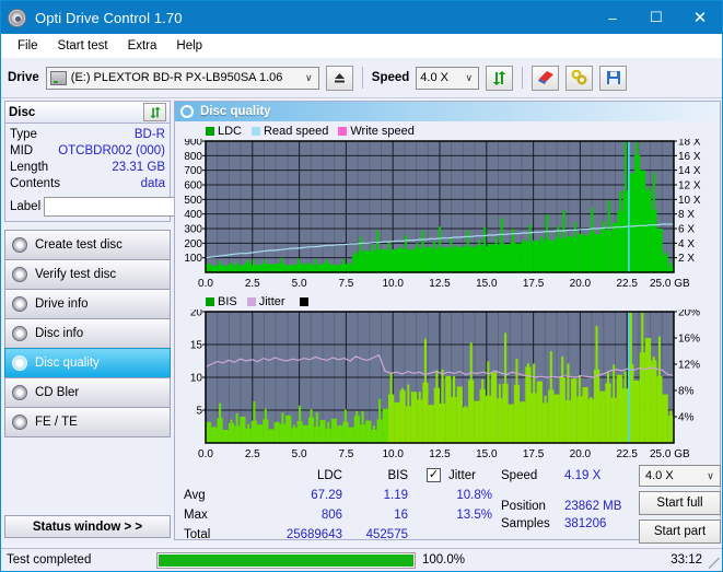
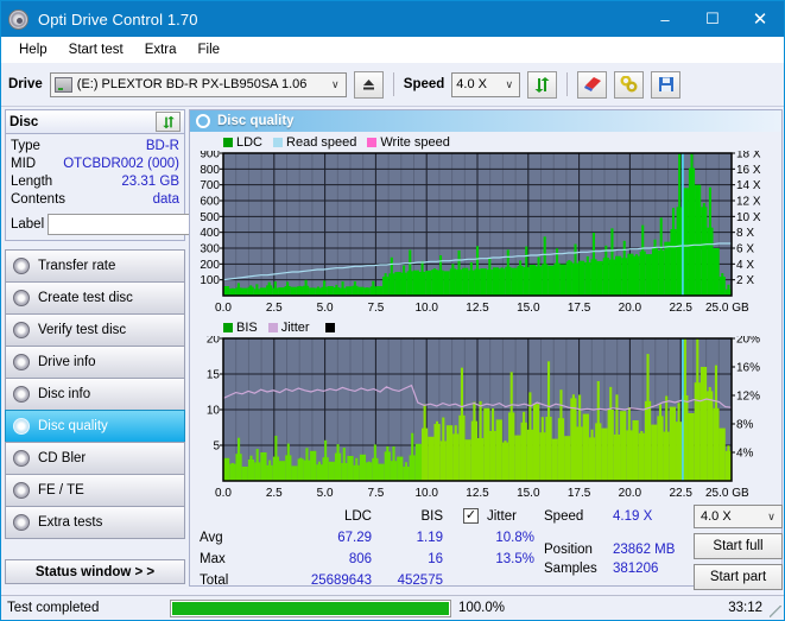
  Opti Drive Control 1.70
  –
  ☐
  ✕
- File
+ Help
  Start test
  Extra
- Help
+ File
  Drive
  (E:) PLEXTOR BD-R PX-LB950SA 1.06
  ∨
  Speed
  4.0 X
  ∨
  Disc
  Type
  BD-R
  MID
  OTCBDR002 (000)
  Length
  23.31 GB
  Contents
  data
  Label
+ Transfer rate
  Create test disc
  Verify test disc
  Drive info
  Disc info
  Disc quality
  CD Bler
  FE / TE
+ Extra tests
  Status window > >
  Disc quality
  LDC
  Read speed
  Write speed
  100
  200
  300
  400
  500
  600
  700
  800
  900
  2 X
  4 X
  6 X
  8 X
  10 X
  12 X
  14 X
  16 X
  18 X
  0.0
  2.5
  5.0
  7.5
  10.0
  12.5
  15.0
  17.5
  20.0
  22.5
  25.0 GB
  BIS
  Jitter
  5
  10
  15
  20
  4%
  8%
  12%
  16%
  20%
  0.0
  2.5
  5.0
  7.5
  10.0
  12.5
  15.0
  17.5
  20.0
  22.5
  25.0 GB
  LDC
  BIS
  ✓
  Jitter
  Avg
  67.29
  1.19
  10.8%
  Max
  806
  16
  13.5%
  Total
  25689643
  452575
  Speed
  4.19 X
  Position
  23862 MB
  Samples
  381206
  4.0 X
  ∨
  Start full
  Start part
  Test completed
  100.0%
  33:12
